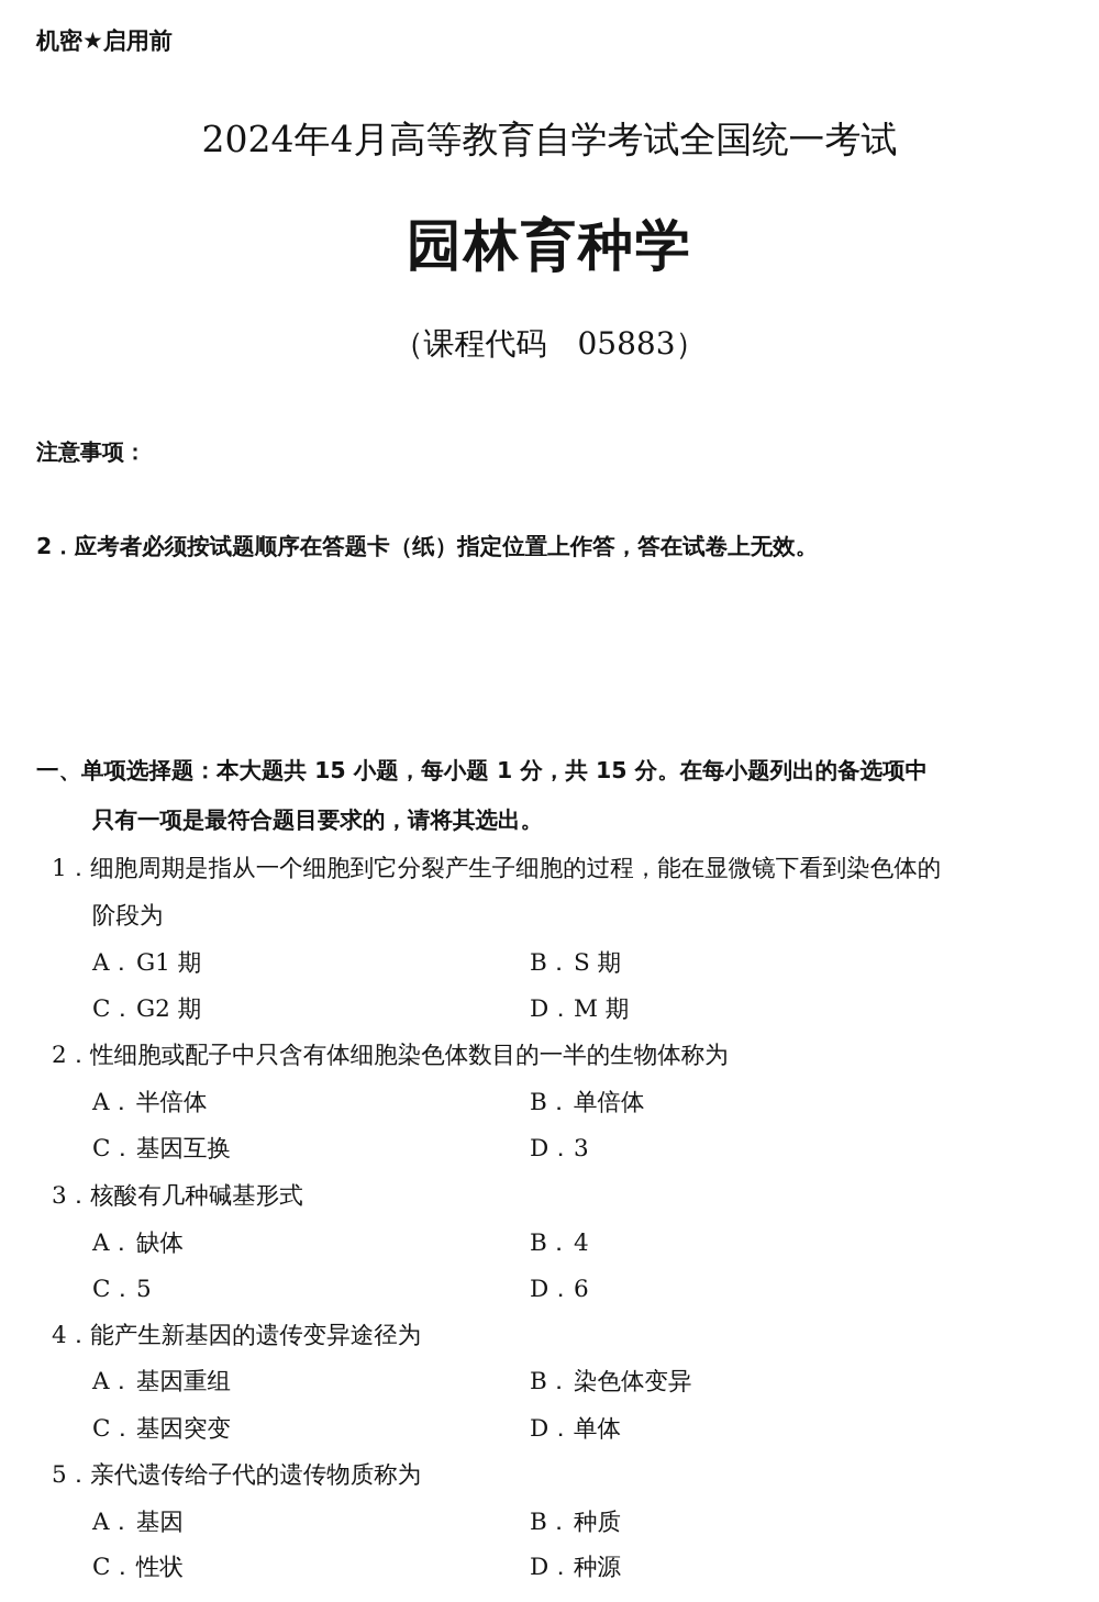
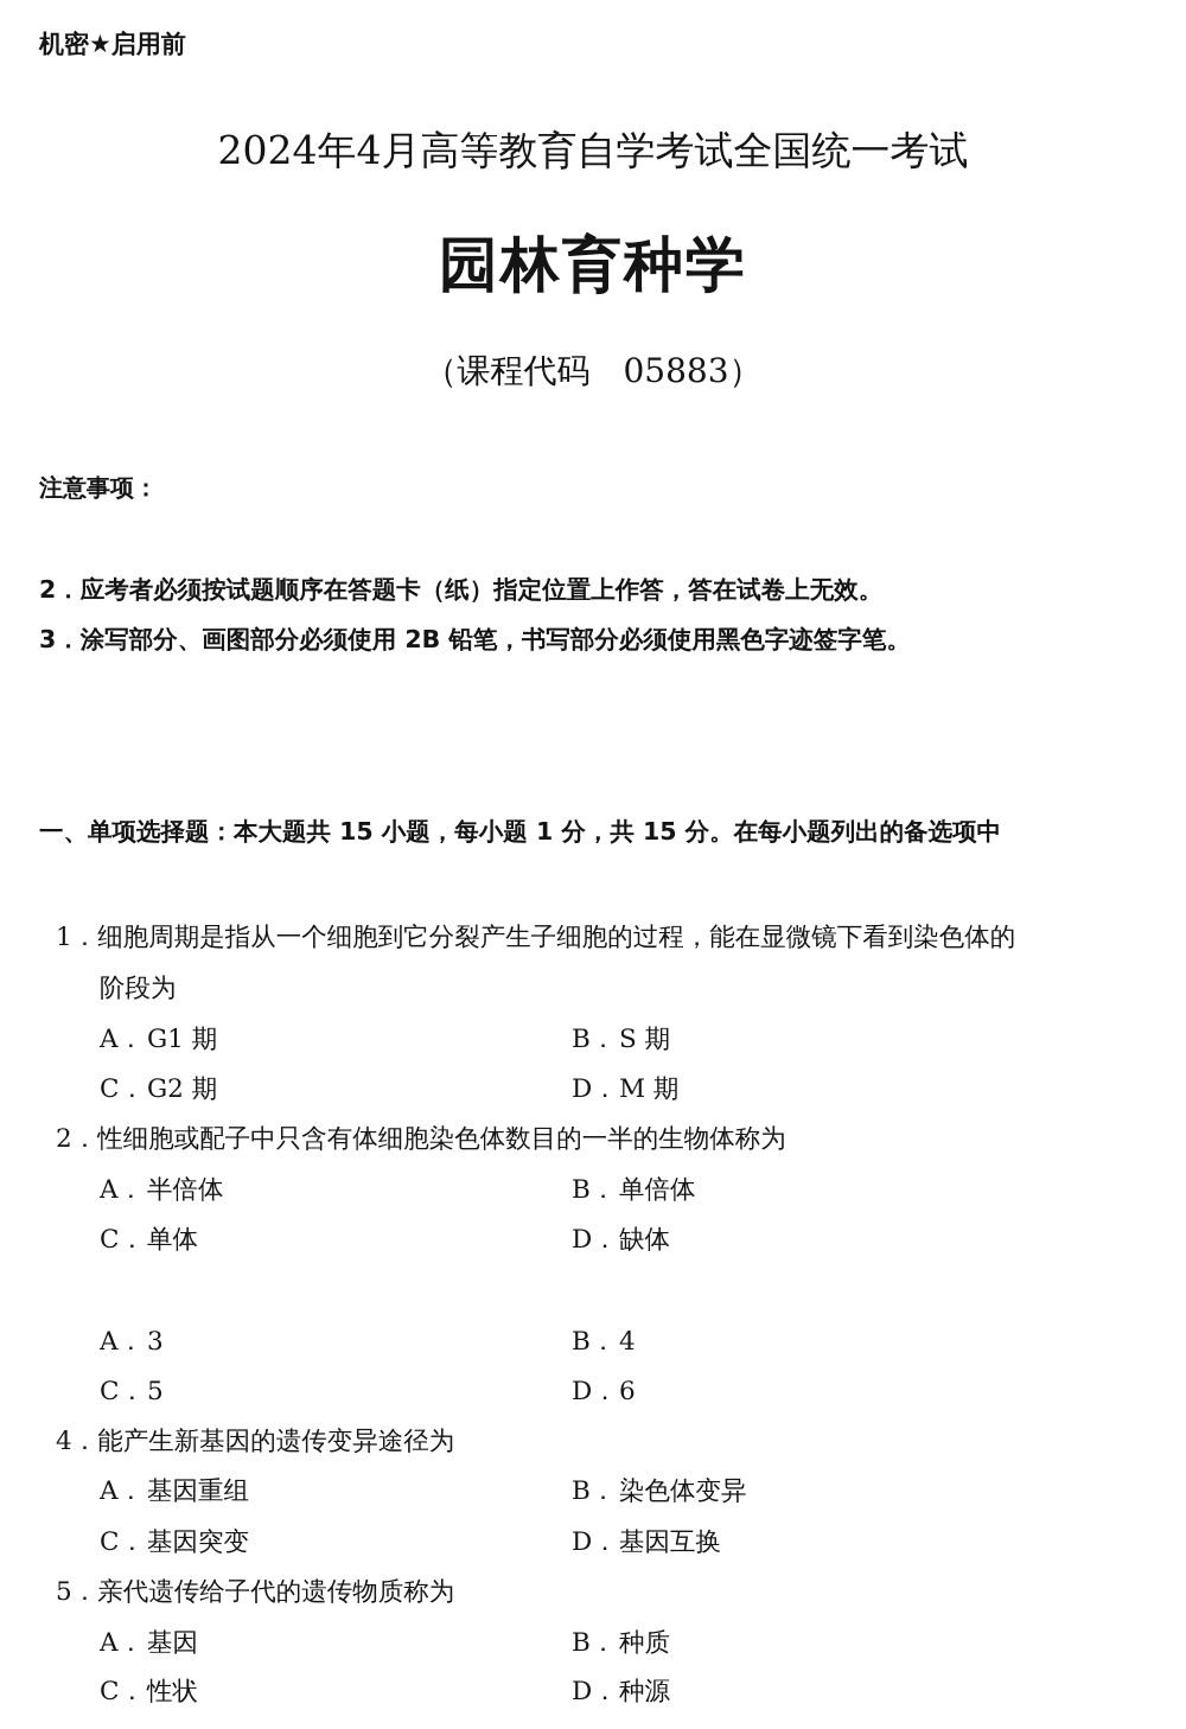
  机密★启用前
  2024年4月高等教育自学考试全国统一考试
  园林育种学
  （课程代码 05883）
  注意事项：
  2．应考者必须按试题顺序在答题卡（纸）指定位置上作答，答在试卷上无效。
+ 3．涂写部分、画图部分必须使用 2B 铅笔，书写部分必须使用黑色字迹签字笔。
  一、单项选择题：本大题共 15 小题，每小题 1 分，共 15 分。在每小题列出的备选项中
- 只有一项是最符合题目要求的，请将其选出。
  1．细胞周期是指从一个细胞到它分裂产生子细胞的过程，能在显微镜下看到染色体的
  阶段为
  A．G1 期
  B．S 期
  C．G2 期
  D．M 期
  2．性细胞或配子中只含有体细胞染色体数目的一半的生物体称为
  A．半倍体
  B．单倍体
- C．基因互换
+ C．单体
- D．3
+ D．缺体
- 3．核酸有几种碱基形式
- A．缺体
+ A．3
  B．4
  C．5
  D．6
  4．能产生新基因的遗传变异途径为
  A．基因重组
  B．染色体变异
  C．基因突变
- D．单体
+ D．基因互换
  5．亲代遗传给子代的遗传物质称为
  A．基因
  B．种质
  C．性状
  D．种源
